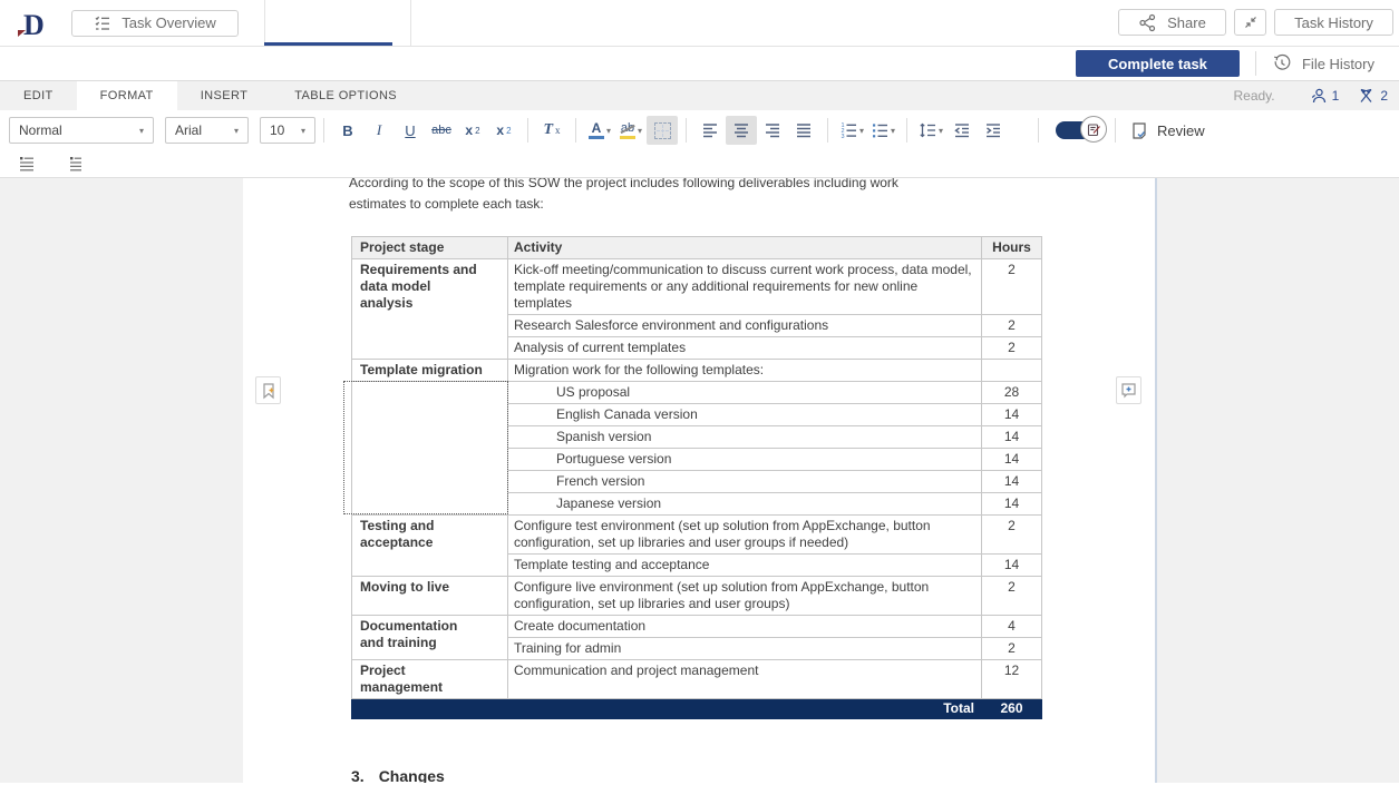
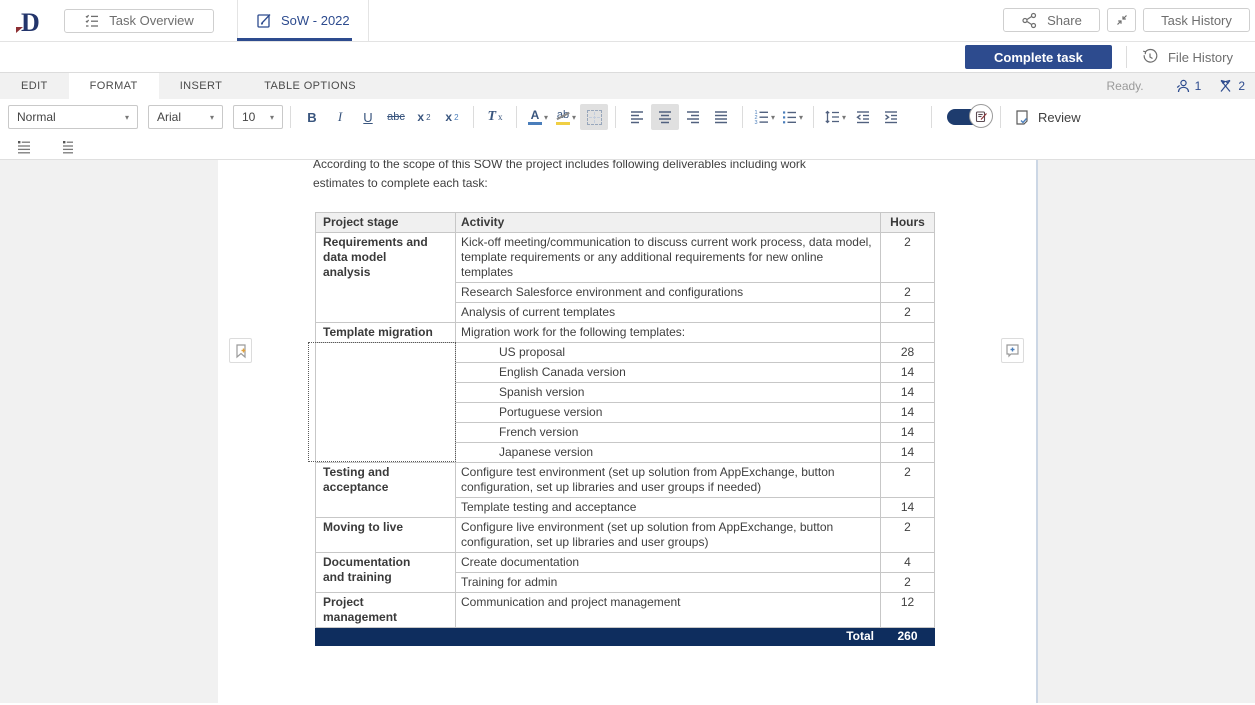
  D
  Task Overview
+ SoW - 2022
  Share
  Task History
  Complete task
  File History
  EDIT
  FORMAT
  INSERT
  TABLE OPTIONS
  Ready.
  1
  2
  Normal
  ▾
  Arial
  ▾
  10
  ▾
  B
  I
  U
  abc
  x
  2
  x
  2
  T
  x
  A
  ▾
  ab
  ▾
  ▾
  ▾
  ▾
  Review
  According to the scope of this SOW the project includes following deliverables including work
  estimates to complete each task:
  Project stage	Activity	Hours
  Requirements and data model analysis	Kick-off meeting/communication to discuss current work process, data model, template requirements or any additional requirements for new online templates	2
  Research Salesforce environment and configurations	2
  Analysis of current templates	2
  Template migration	Migration work for the following templates:
  	US proposal	28
  English Canada version	14
  Spanish version	14
  Portuguese version	14
  French version	14
  Japanese version	14
  Testing and acceptance	Configure test environment (set up solution from AppExchange, button configuration, set up libraries and user groups if needed)	2
  Template testing and acceptance	14
  Moving to live	Configure live environment (set up solution from AppExchange, button configuration, set up libraries and user groups)	2
  Documentation and training	Create documentation	4
  Training for admin	2
  Project management	Communication and project management	12
  Total	260
- 3.
- Changes
